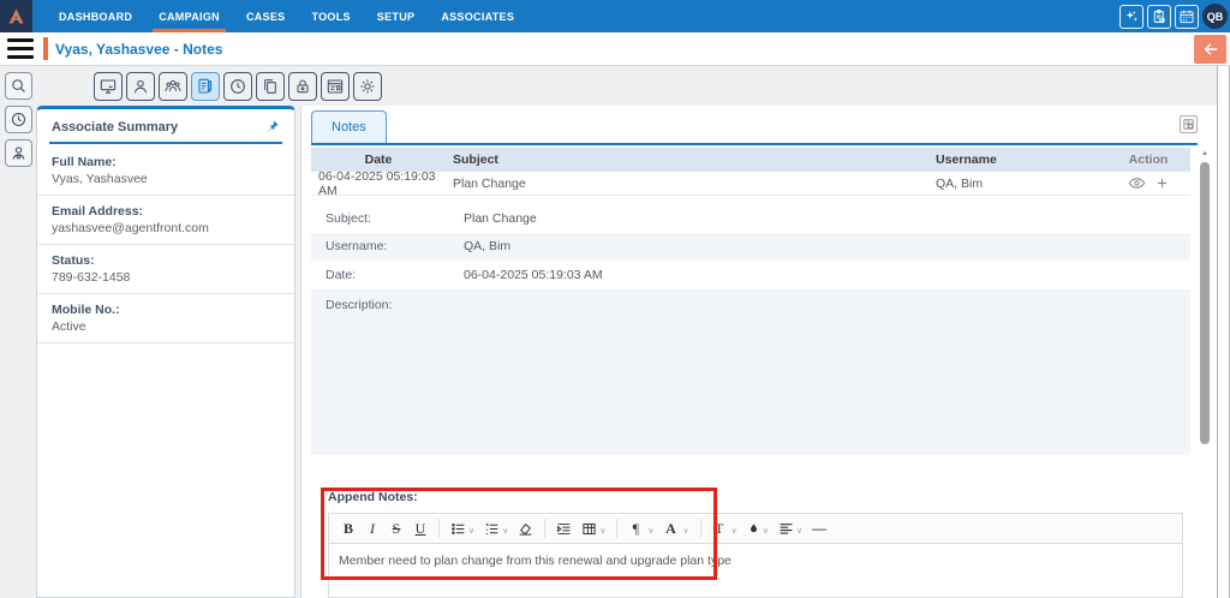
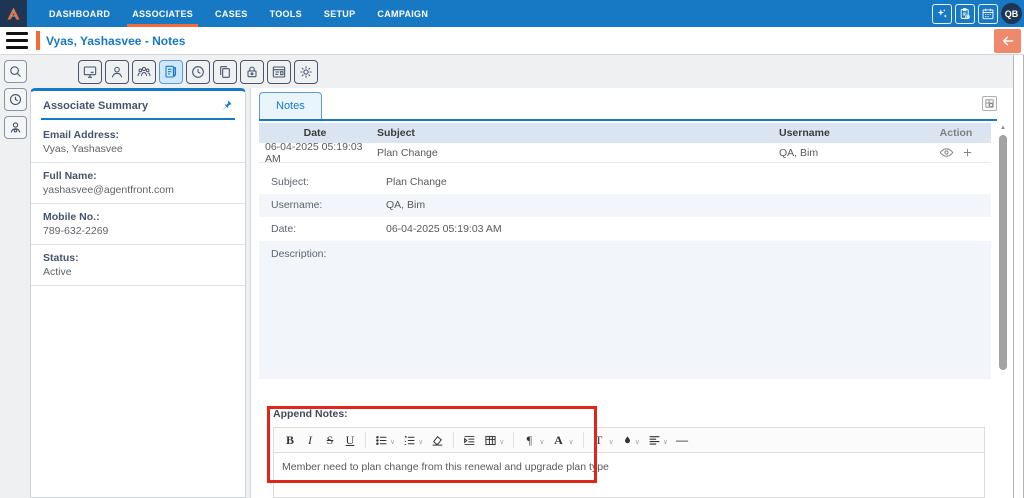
  DASHBOARD
- CAMPAIGN
+ ASSOCIATES
  CASES
  TOOLS
  SETUP
- ASSOCIATES
+ CAMPAIGN
  QB
  Vyas, Yashasvee - Notes
  Associate Summary
- Full Name:
+ Email Address:
  Vyas, Yashasvee
- Email Address:
+ Full Name:
  yashasvee@agentfront.com
- Status:
+ Mobile No.:
- 789-632-1458
+ 789-632-2269
- Mobile No.:
+ Status:
  Active
  Notes
  Date
  Subject
  Username
  Action
  06-04-2025 05:19:03 AM
  Plan Change
  QA, Bim
  Subject:
  Plan Change
  Username:
  QA, Bim
  Date:
  06-04-2025 05:19:03 AM
  Description:
  Append Notes:
  B
  I
  S
  U
  ¶
  A
  T
  —
  Member need to plan change from this renewal and upgrade plan type
